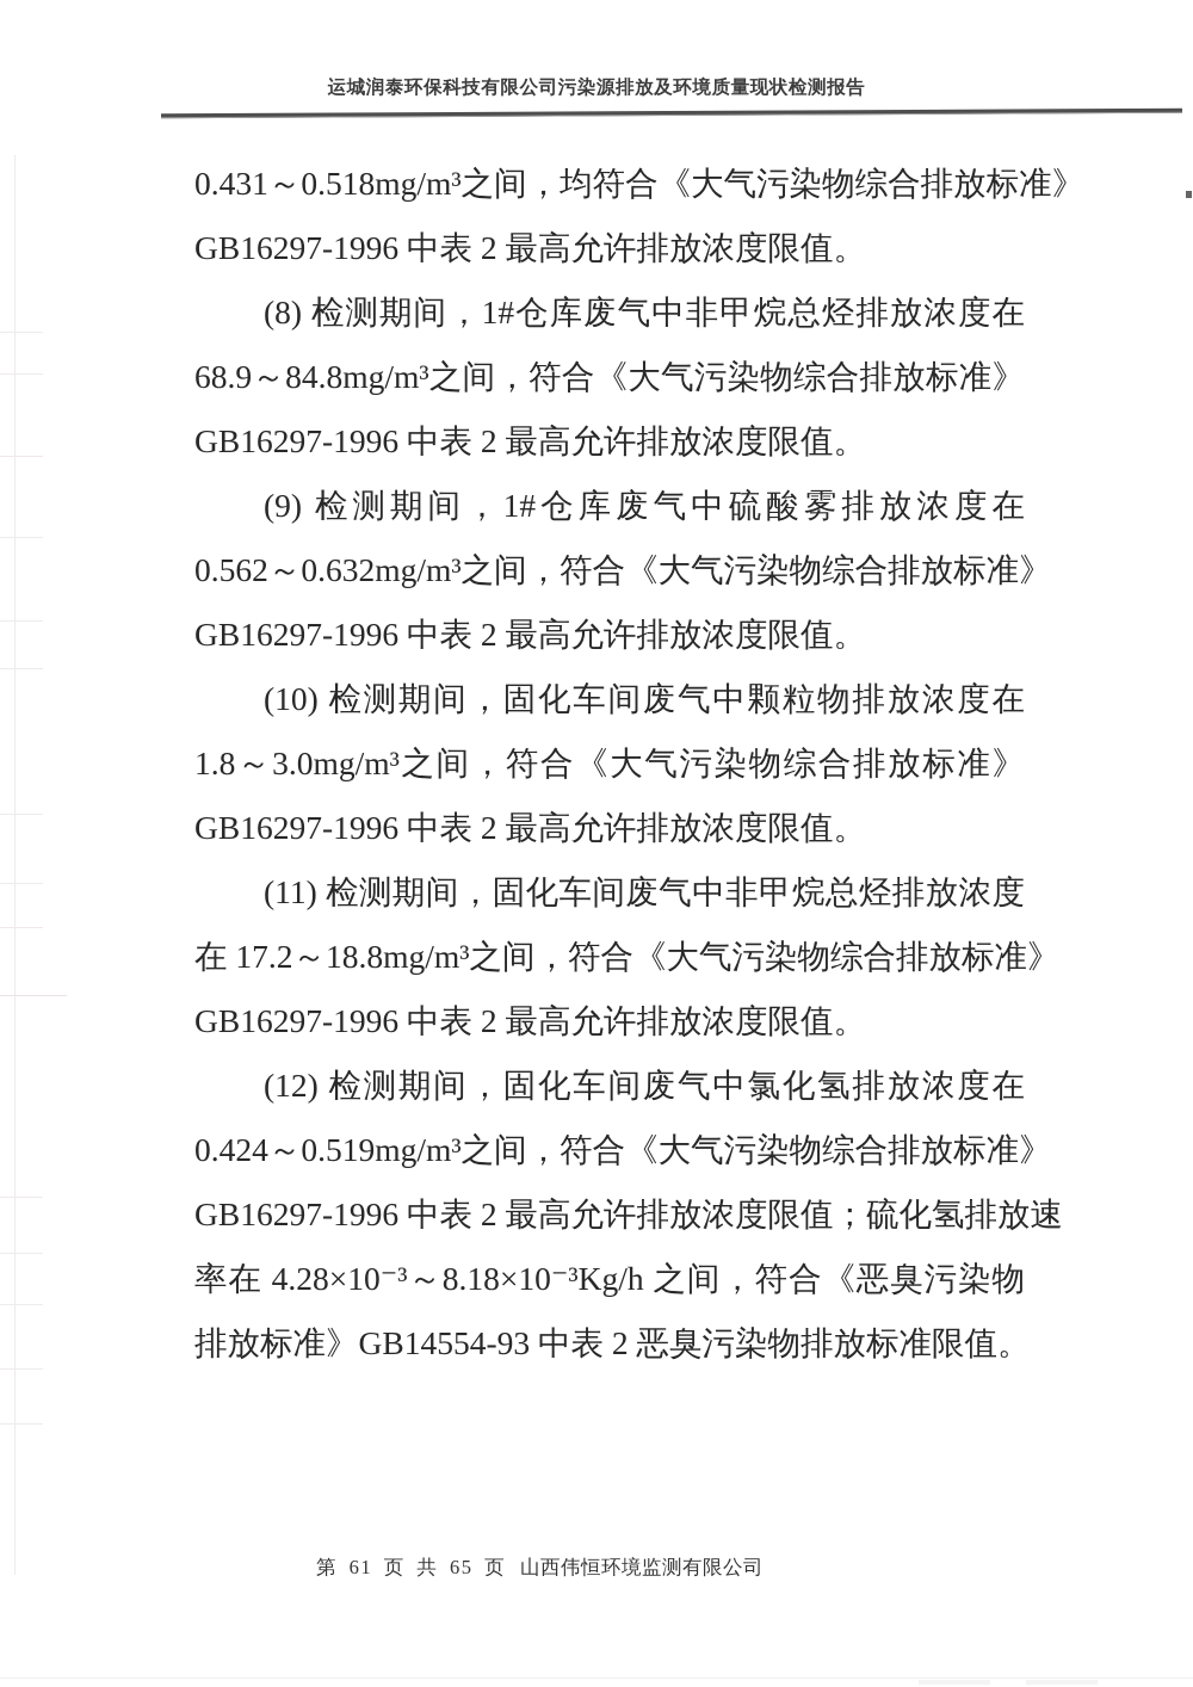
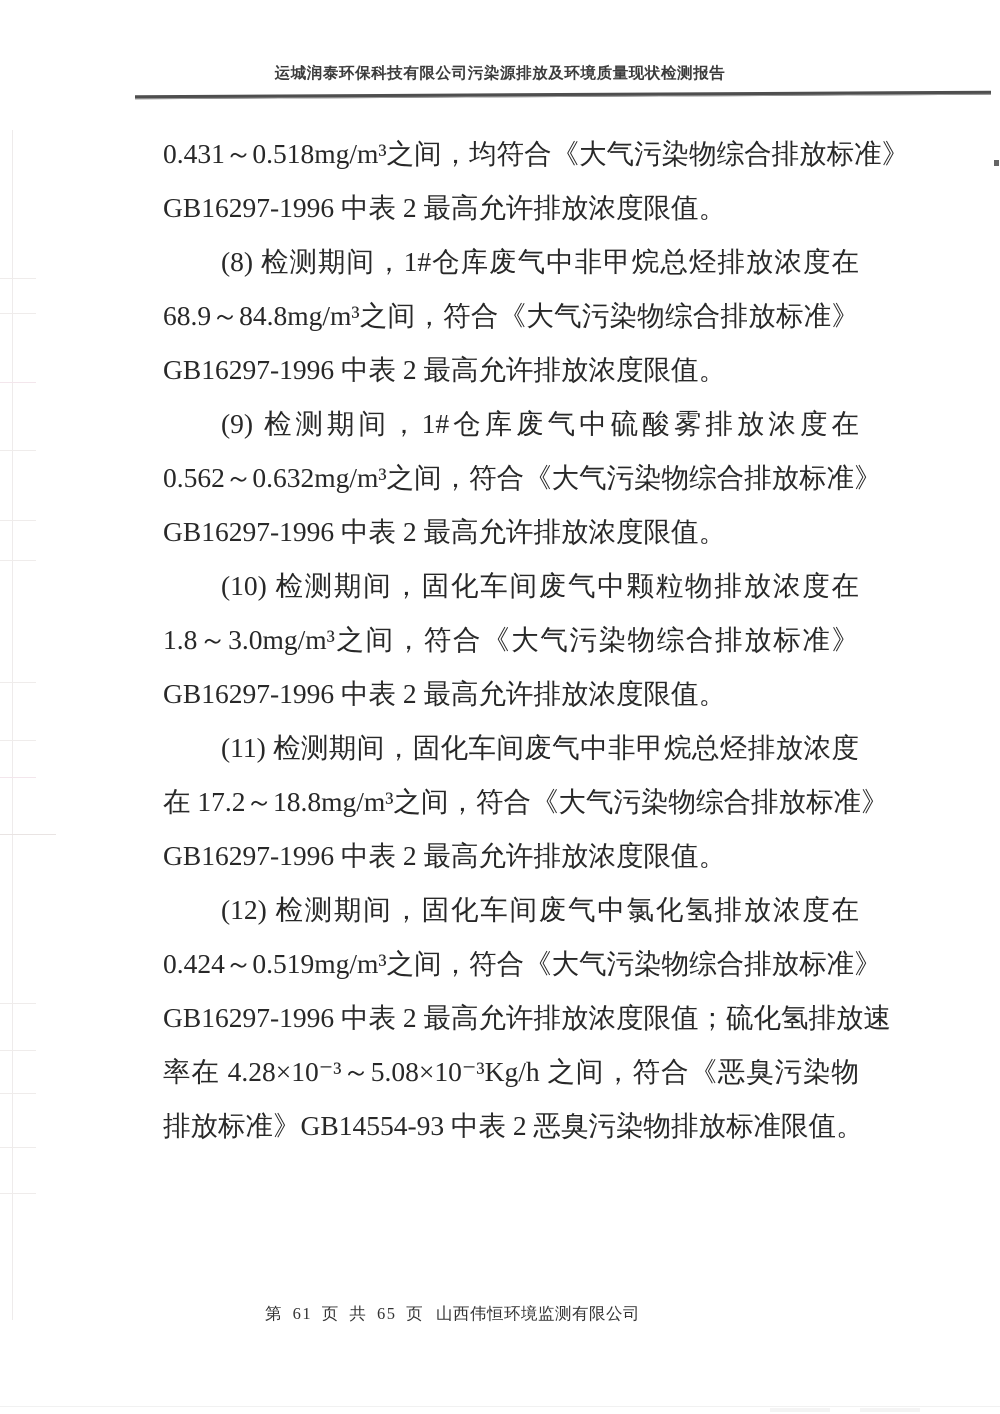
  运城润泰环保科技有限公司污染源排放及环境质量现状检测报告
  0.431～0.518mg/m³之间，均符合《大气污染物综合排放标准》
  GB16297-1996 中表 2 最高允许排放浓度限值。
  (8) 检测期间，1#仓库废气中非甲烷总烃排放浓度在
  68.9～84.8mg/m³之间，符合《大气污染物综合排放标准》
  GB16297-1996 中表 2 最高允许排放浓度限值。
  (9) 检测期间，1#仓库废气中硫酸雾排放浓度在
  0.562～0.632mg/m³之间，符合《大气污染物综合排放标准》
  GB16297-1996 中表 2 最高允许排放浓度限值。
  (10) 检测期间，固化车间废气中颗粒物排放浓度在
  1.8～3.0mg/m³之间，符合《大气污染物综合排放标准》
  GB16297-1996 中表 2 最高允许排放浓度限值。
  (11) 检测期间，固化车间废气中非甲烷总烃排放浓度
  在 17.2～18.8mg/m³之间，符合《大气污染物综合排放标准》
  GB16297-1996 中表 2 最高允许排放浓度限值。
  (12) 检测期间，固化车间废气中氯化氢排放浓度在
  0.424～0.519mg/m³之间，符合《大气污染物综合排放标准》
  GB16297-1996 中表 2 最高允许排放浓度限值；硫化氢排放速
- 率在 4.28×10⁻³～8.18×10⁻³Kg/h 之间，符合《恶臭污染物
+ 率在 4.28×10⁻³～5.08×10⁻³Kg/h 之间，符合《恶臭污染物
  排放标准》GB14554-93 中表 2 恶臭污染物排放标准限值。
  第 61 页 共 65 页
  山西伟恒环境监测有限公司
